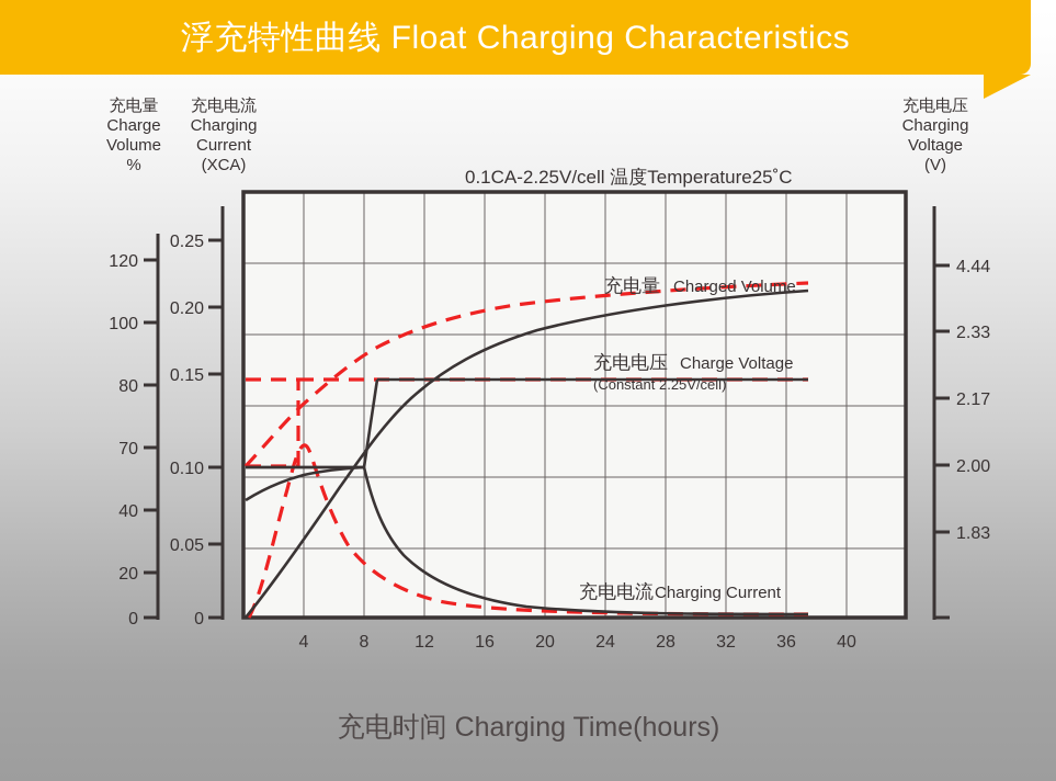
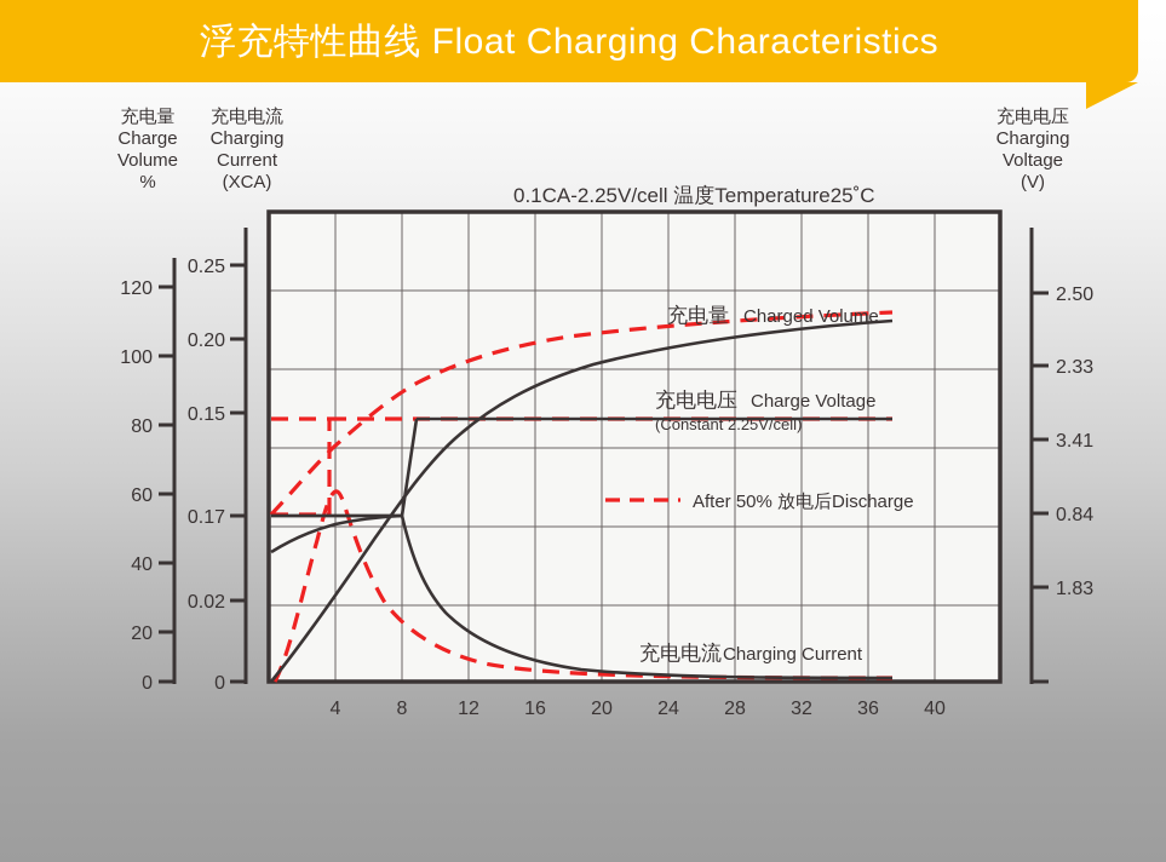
  浮充特性曲线 Float Charging Characteristics
  0.1CA-2.25V/cell 温度Temperature25˚C
  充电量
  Charge
  Volume
  %
  120
  100
  80
- 70
+ 60
  40
  20
  0
  充电电流
  Charging
  Current
  (XCA)
  0.25
  0.20
  0.15
- 0.10
+ 0.17
- 0.05
+ 0.02
  0
  充电电压
  Charging
  Voltage
  (V)
- 4.44
+ 2.50
  2.33
- 2.17
+ 3.41
- 2.00
+ 0.84
  1.83
  充电量
  Charged Volume
  充电电压
  Charge Voltage
  (Constant 2.25V/cell)
  充电电流
  Charging Current
+ After 50% 放电后Discharge
  4
  8
  12
  16
  20
  24
  28
  32
  36
  40
- 充电时间 Charging Time(hours)
